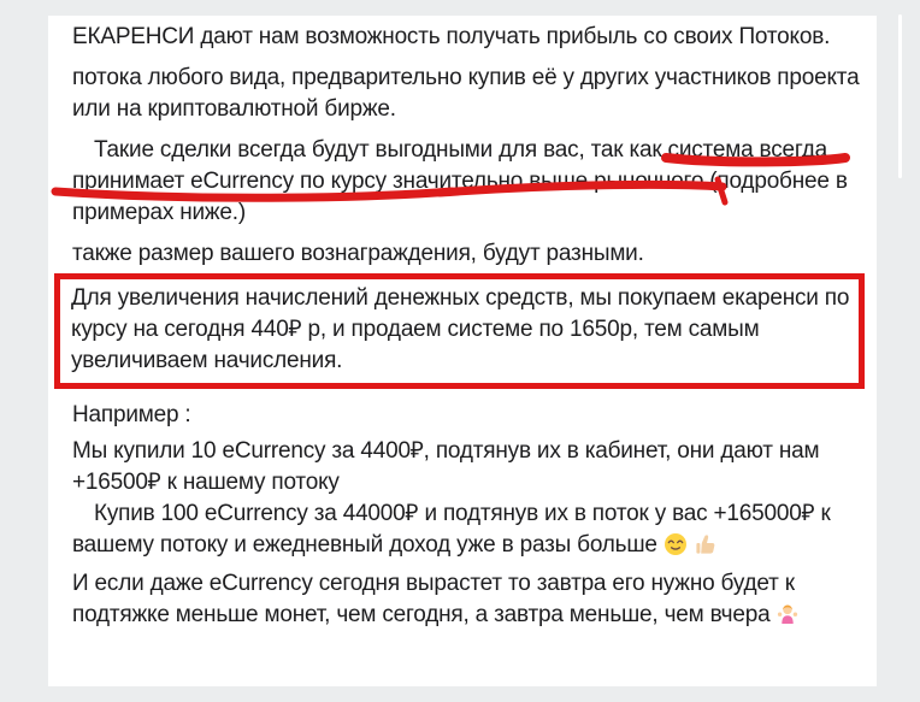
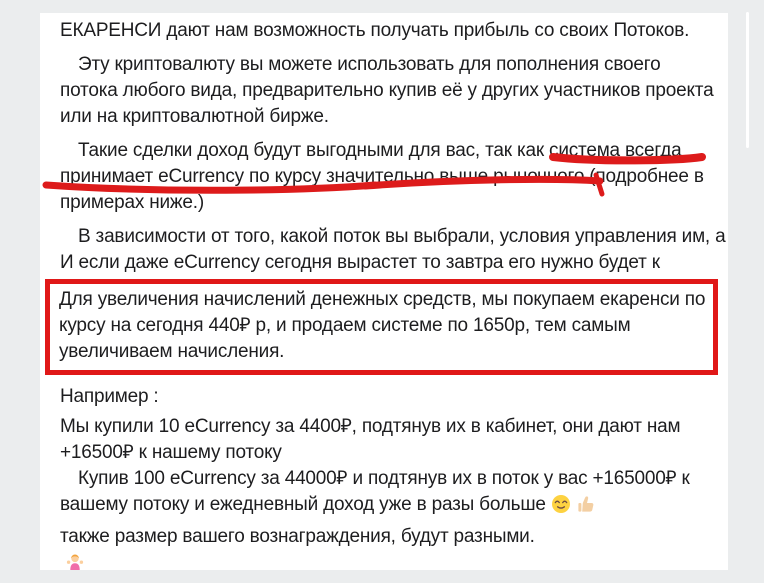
  ЕКАРЕНСИ дают нам возможность получать прибыль со своих Потоков.
+ Эту криптовалюту вы можете использовать для пополнения своего
  потока любого вида, предварительно купив её у других участников проекта
  или на криптовалютной бирже.
- Такие сделки всегда будут выгодными для вас, так как система всегда
+ Такие сделки доход будут выгодными для вас, так как система всегда
  принимает eCurrency по курсу значительно выше (подробнее
  примерах ниже.)
+ В зависимости от того, какой поток вы выбрали, условия управления им, а
- также размер вашего вознаграждения, будут разными.
+ И если даже eCurrency сегодня вырастет то завтра его нужно будет к
  Для увеличения начислений денежных средств, мы покупаем екаренси по
  курсу на сегодня 440₽ р, и продаем системе по 1650р, тем самым
  увеличиваем начисления.
  Например :
  Мы купили 10 eCurrency за 4400₽, подтянув их в кабинет, они дают нам
  +16500₽ к нашему потоку
  Купив 100 eCurrency за 44000₽ и подтянув их в поток у вас +165000₽ к
  вашему потоку и ежедневный доход уже в разы больше
- И если даже eCurrency сегодня вырастет то завтра его нужно будет к
+ также размер вашего вознаграждения, будут разными.
- подтяжке меньше монет, чем сегодня, а завтра меньше, чем вчера
